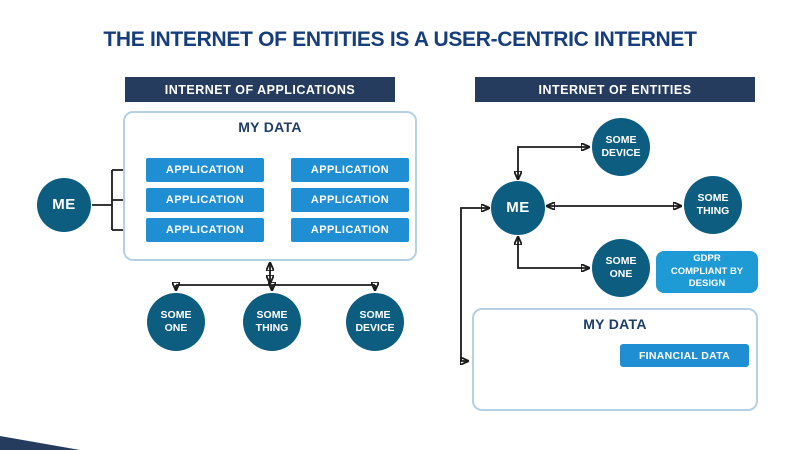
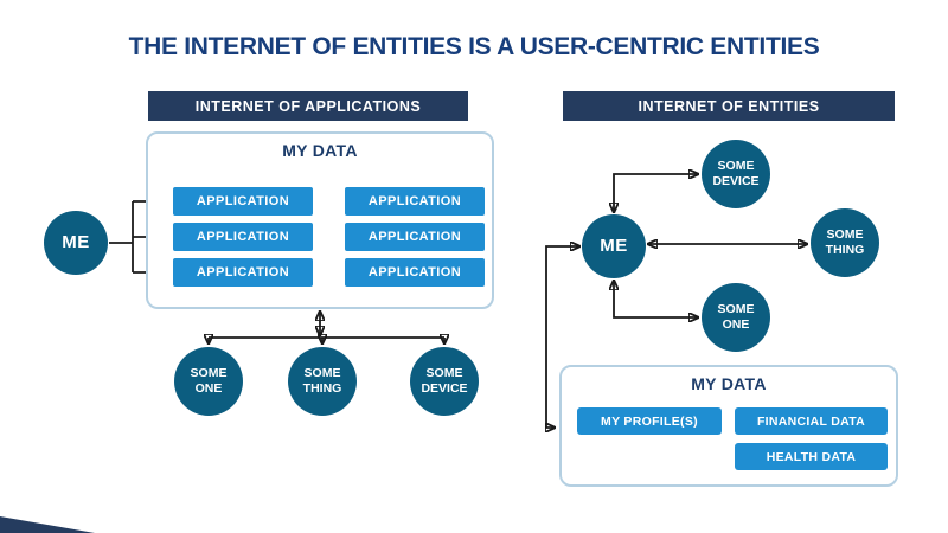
- THE INTERNET OF ENTITIES IS A USER-CENTRIC INTERNET
+ THE INTERNET OF ENTITIES IS A USER-CENTRIC ENTITIES
  INTERNET OF APPLICATIONS
  MY DATA
  APPLICATION
  APPLICATION
  APPLICATION
  APPLICATION
  APPLICATION
  APPLICATION
  ME
  SOME ONE
  SOME THING
  SOME DEVICE
  INTERNET OF ENTITIES
  SOME DEVICE
  ME
  SOME THING
  SOME ONE
- GDPR COMPLIANT BY DESIGN
  MY DATA
+ MY PROFILE(S)
  FINANCIAL DATA
+ HEALTH DATA
